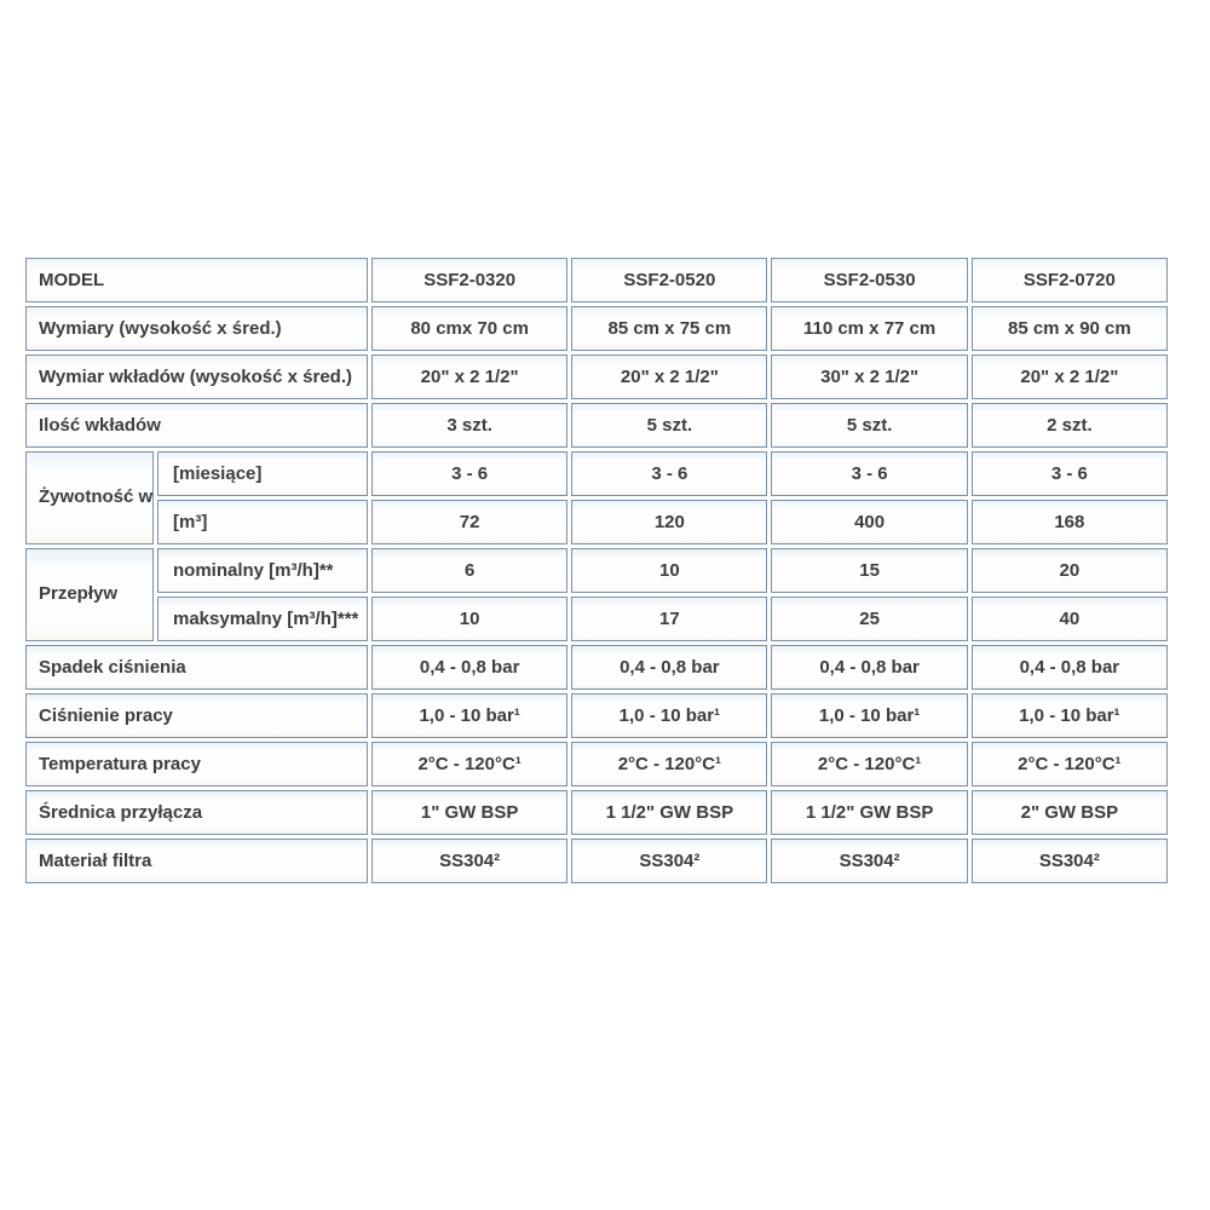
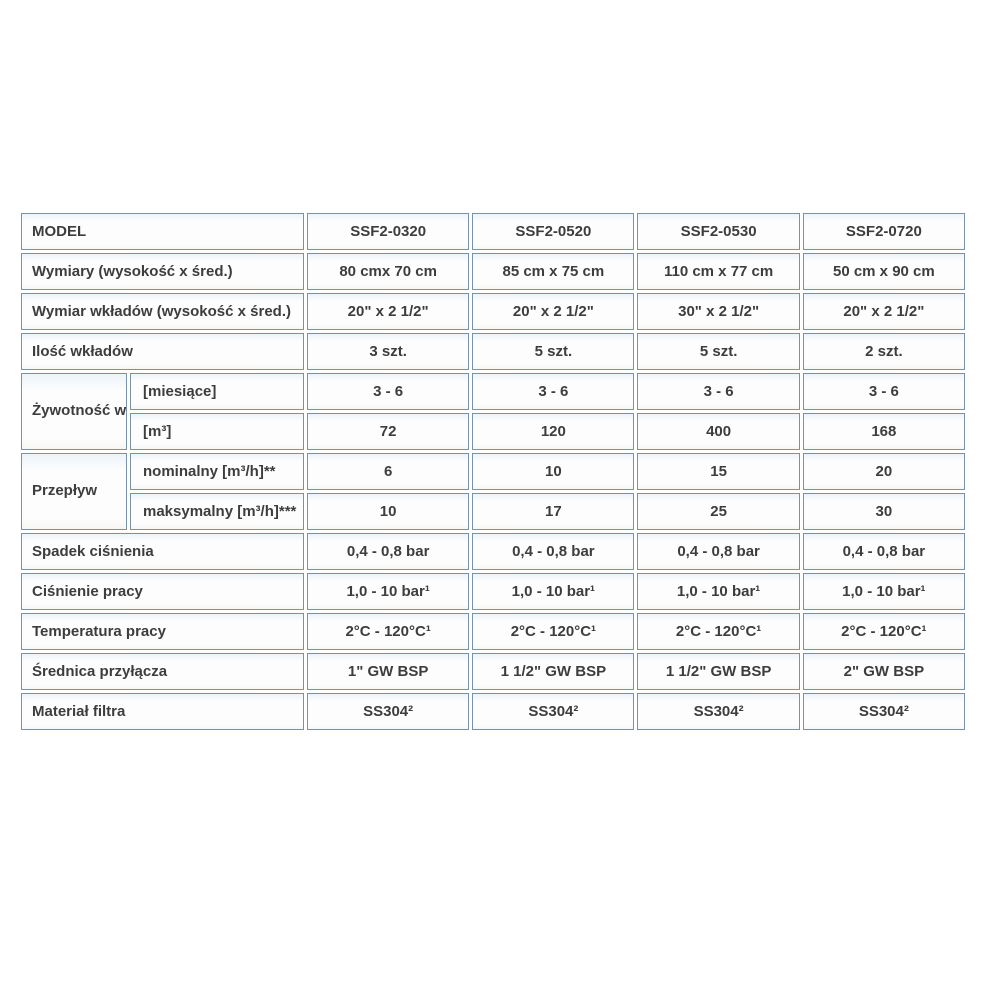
  MODEL	SSF2-0320	SSF2-0520	SSF2-0530	SSF2-0720
- Wymiary (wysokość x śred.)	80 cmx 70 cm	85 cm x 75 cm	110 cm x 77 cm	85 cm x 90 cm
+ Wymiary (wysokość x śred.)	80 cmx 70 cm	85 cm x 75 cm	110 cm x 77 cm	50 cm x 90 cm
  Wymiar wkładów (wysokość x śred.)	20" x 2 1/2"	20" x 2 1/2"	30" x 2 1/2"	20" x 2 1/2"
  Ilość wkładów	3 szt.	5 szt.	5 szt.	2 szt.
  Żywotność w	[miesiące]	3 - 6	3 - 6	3 - 6	3 - 6
  [m³]	72	120	400	168
  Przepływ	nominalny [m³/h]**	6	10	15	20
- maksymalny [m³/h]***	10	17	25	40
+ maksymalny [m³/h]***	10	17	25	30
  Spadek ciśnienia	0,4 - 0,8 bar	0,4 - 0,8 bar	0,4 - 0,8 bar	0,4 - 0,8 bar
  Ciśnienie pracy	1,0 - 10 bar¹	1,0 - 10 bar¹	1,0 - 10 bar¹	1,0 - 10 bar¹
  Temperatura pracy	2°C - 120°C¹	2°C - 120°C¹	2°C - 120°C¹	2°C - 120°C¹
  Średnica przyłącza	1" GW BSP	1 1/2" GW BSP	1 1/2" GW BSP	2" GW BSP
  Materiał filtra	SS304²	SS304²	SS304²	SS304²
